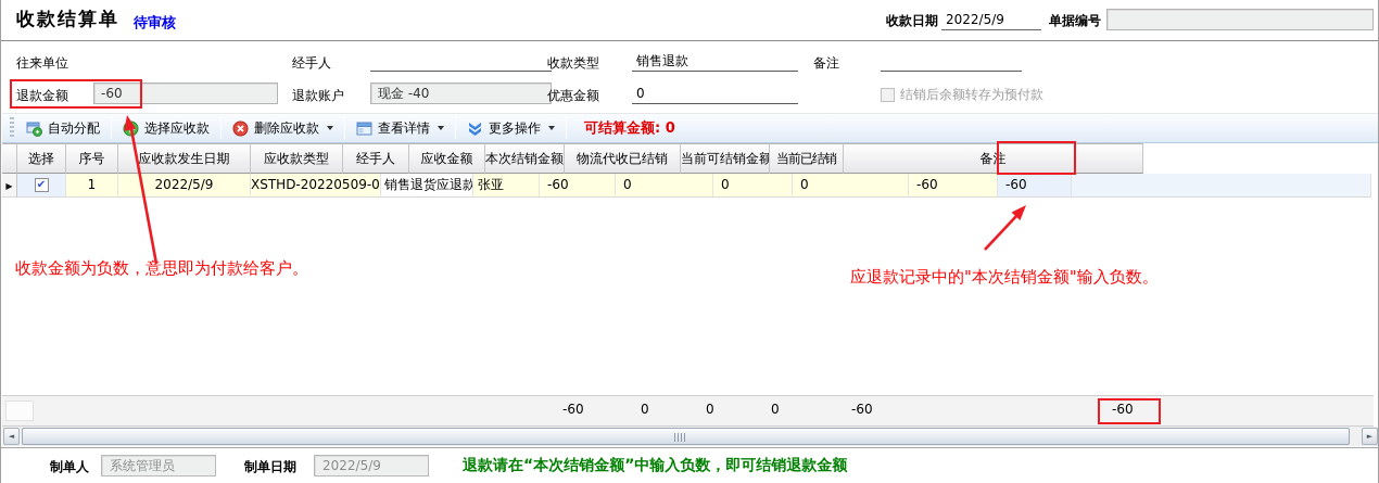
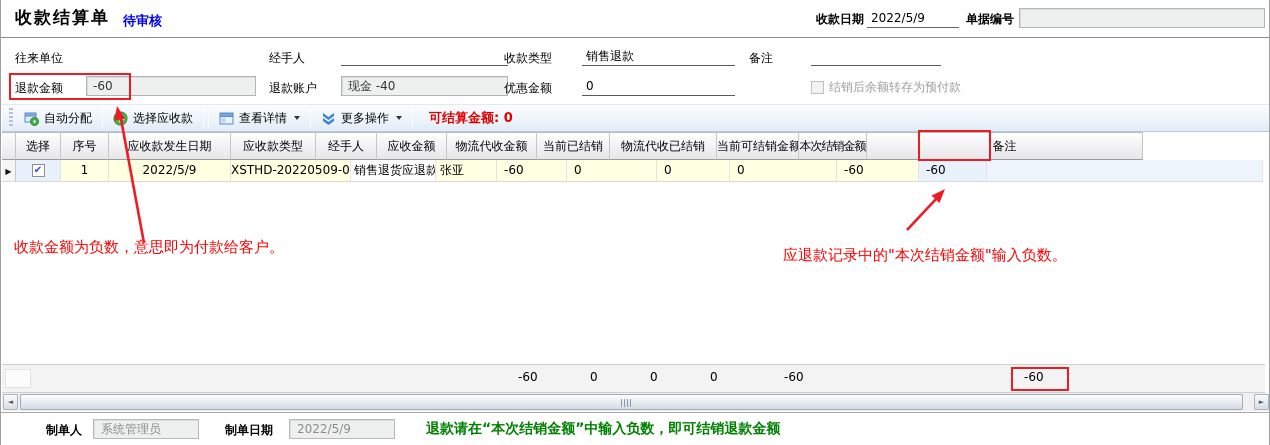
  收款结算单
  待审核
  收款日期
  2022/5/9
  单据编号
  往来单位
  经手人
  收款类型
  销售退款
  备注
  退款金额
  -60
  退款账户
  现金 -40
  优惠金额
  0
  结销后余额转存为预付款
  自动分配
  选择应收款
- 删除应收款
  查看详情
  更多操作
  可结算金额: 0
  选择
  序号
  应收款发生日期
  应收款类型
  经手人
  应收金额
+ 物流代收金额
- 本次结销金额
+ 当前已结销
  物流代收已结销
  当前可结销金额
- 当前已结销
+ 本次结销金额
  备注
  ▶
  ✔
  1
  2022/5/9
  XSTHD-20220509-0
  销售退货应退款
  张亚
  -60
  0
  0
  0
  -60
  -60
  -60
  0
  0
  0
  -60
  -60
  ◄
  ►
  制单人
  系统管理员
  制单日期
  2022/5/9
  退款请在“本次结销金额”中输入负数，即可结销退款金额
  收款金额为负数，意思即为付款给客户。
  应退款记录中的"本次结销金额"输入负数。
